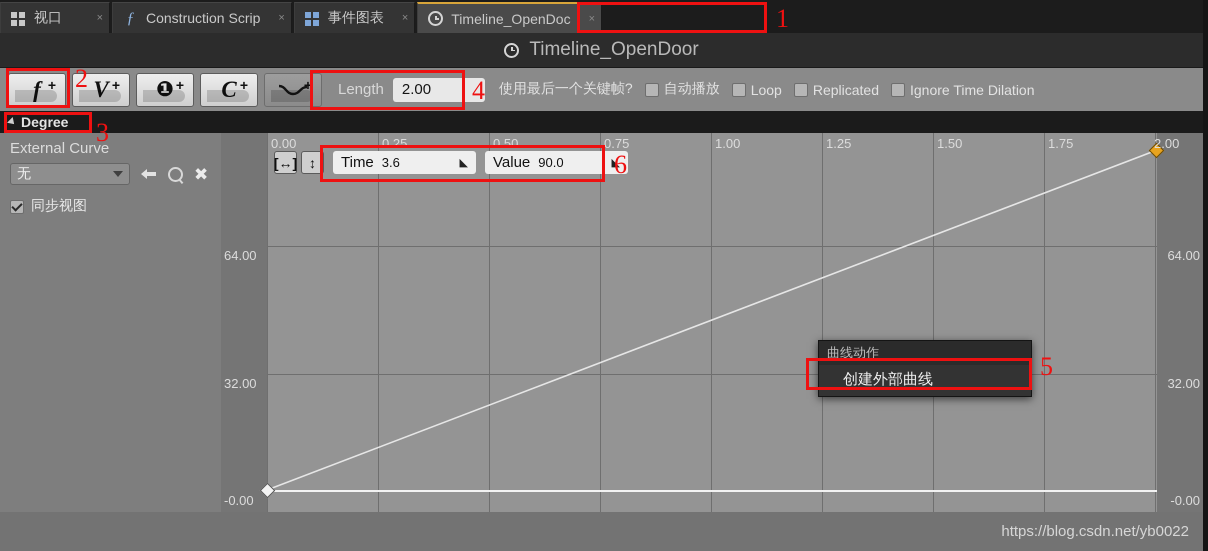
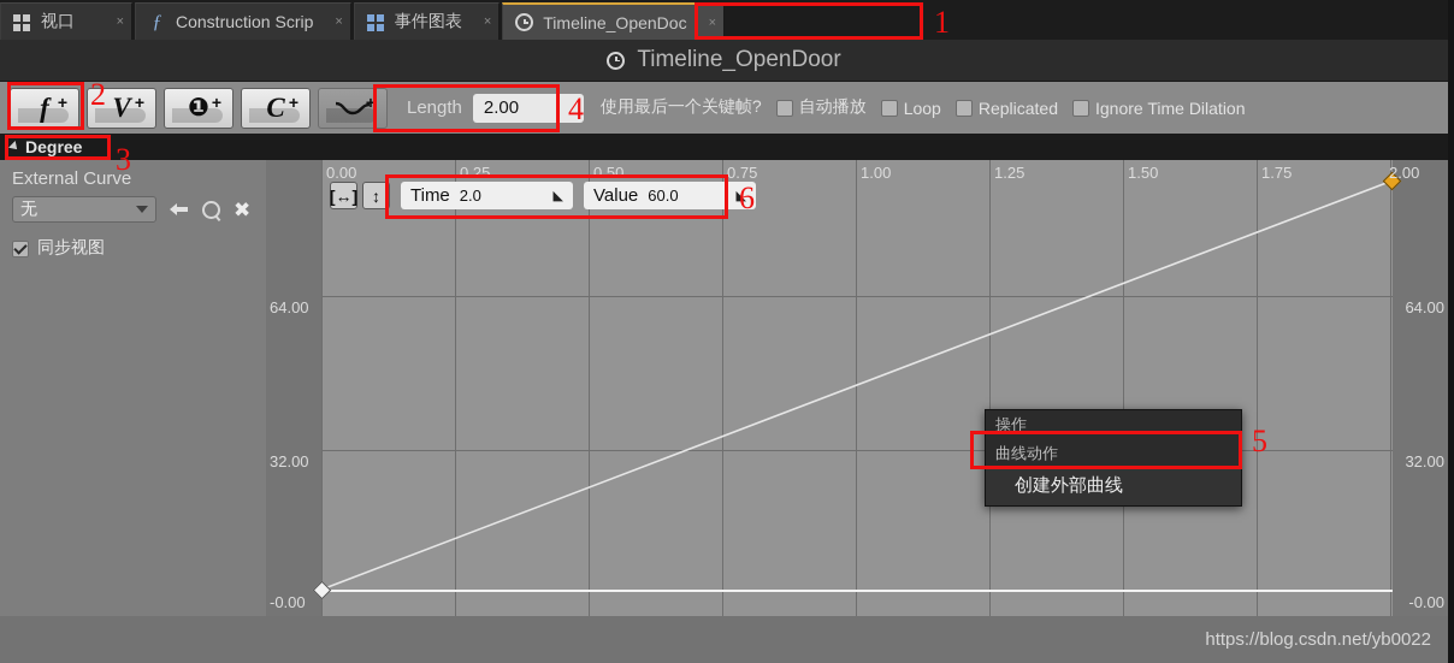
  视口
  ×
  ƒ
  Construction Scrip
  ×
  事件图表
  ×
  Timeline_OpenDoc
  ×
  Timeline_OpenDoor
  f
  +
  V
  +
  ❶
  +
  C
  +
  +
  Length
  2.00
  使用最后一个关键帧?
  自动播放
  Loop
  Replicated
  Ignore Time Dilation
  Degree
  External Curve
  无
  ✖
  同步视图
  0.00
  0.25
  0.50
  0.75
  1.00
  1.25
  1.50
  1.75
  2.00
  64.00
  32.00
  -0.00
  64.00
  32.00
  -0.00
  [↔]
  ↕
  Time
- 3.6
+ 2.0
  ◣
  Value
- 90.0
+ 60.0
  ◣
+ 操作
  曲线动作
  创建外部曲线
  https://blog.csdn.net/yb0022
  1
  2
  3
  4
  5
  6
